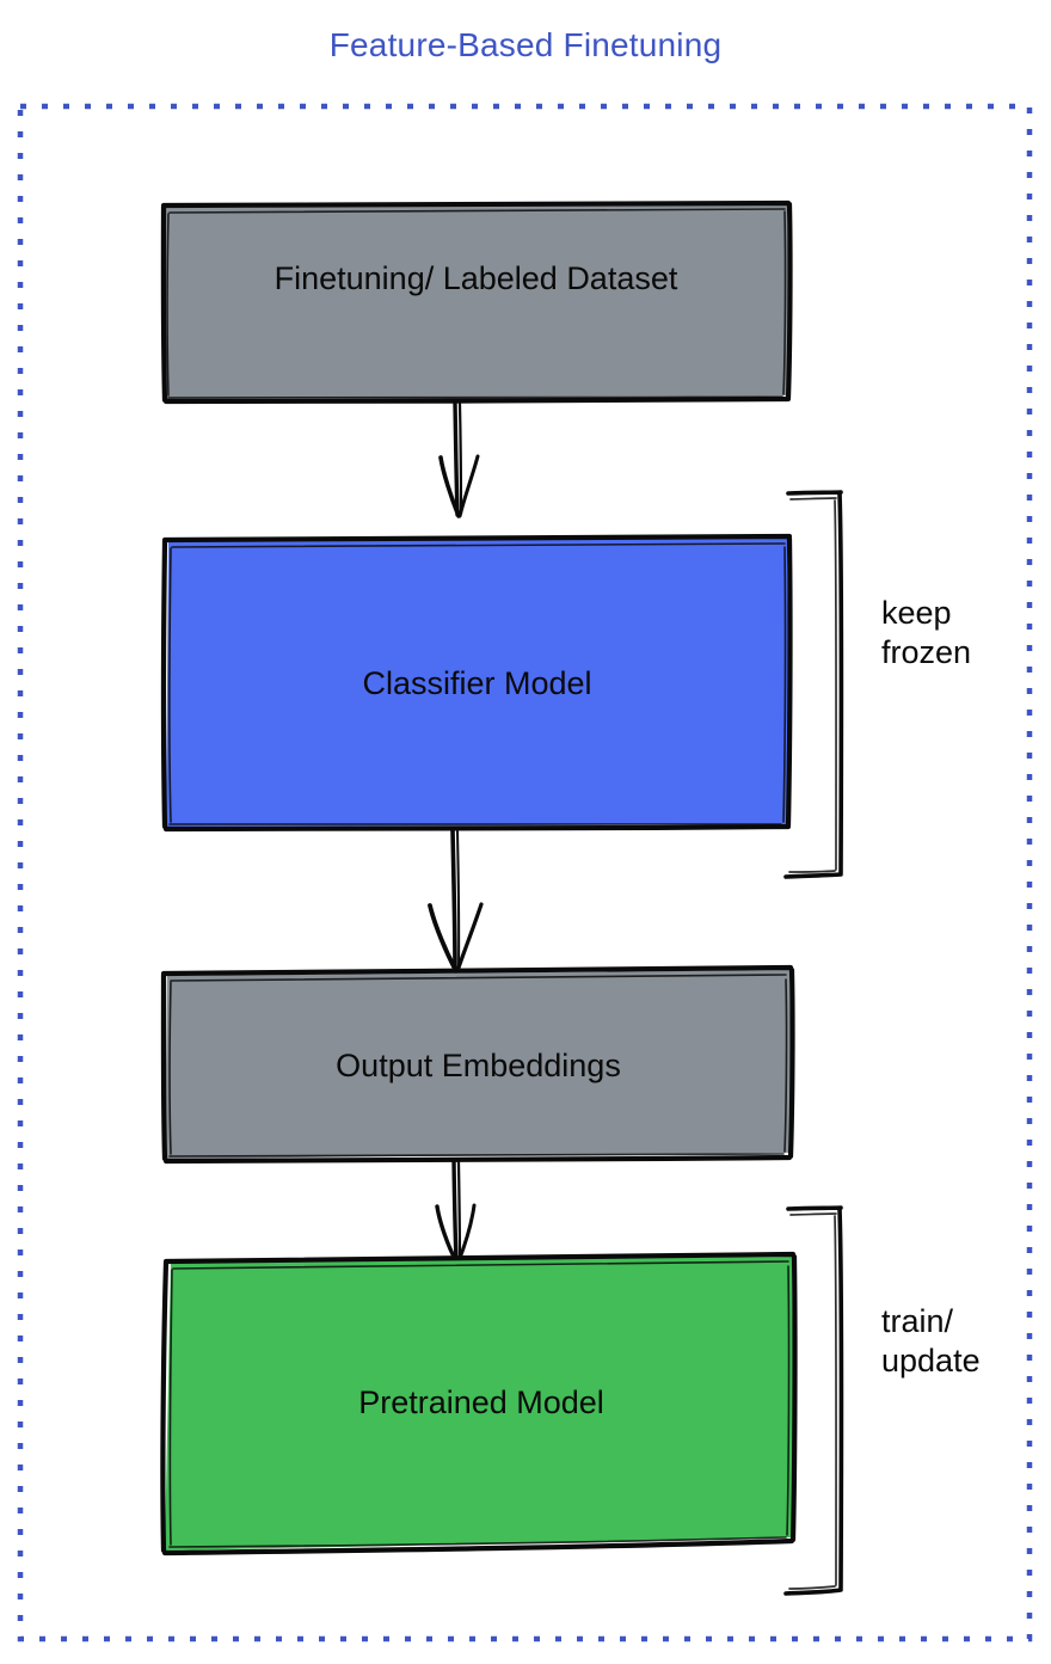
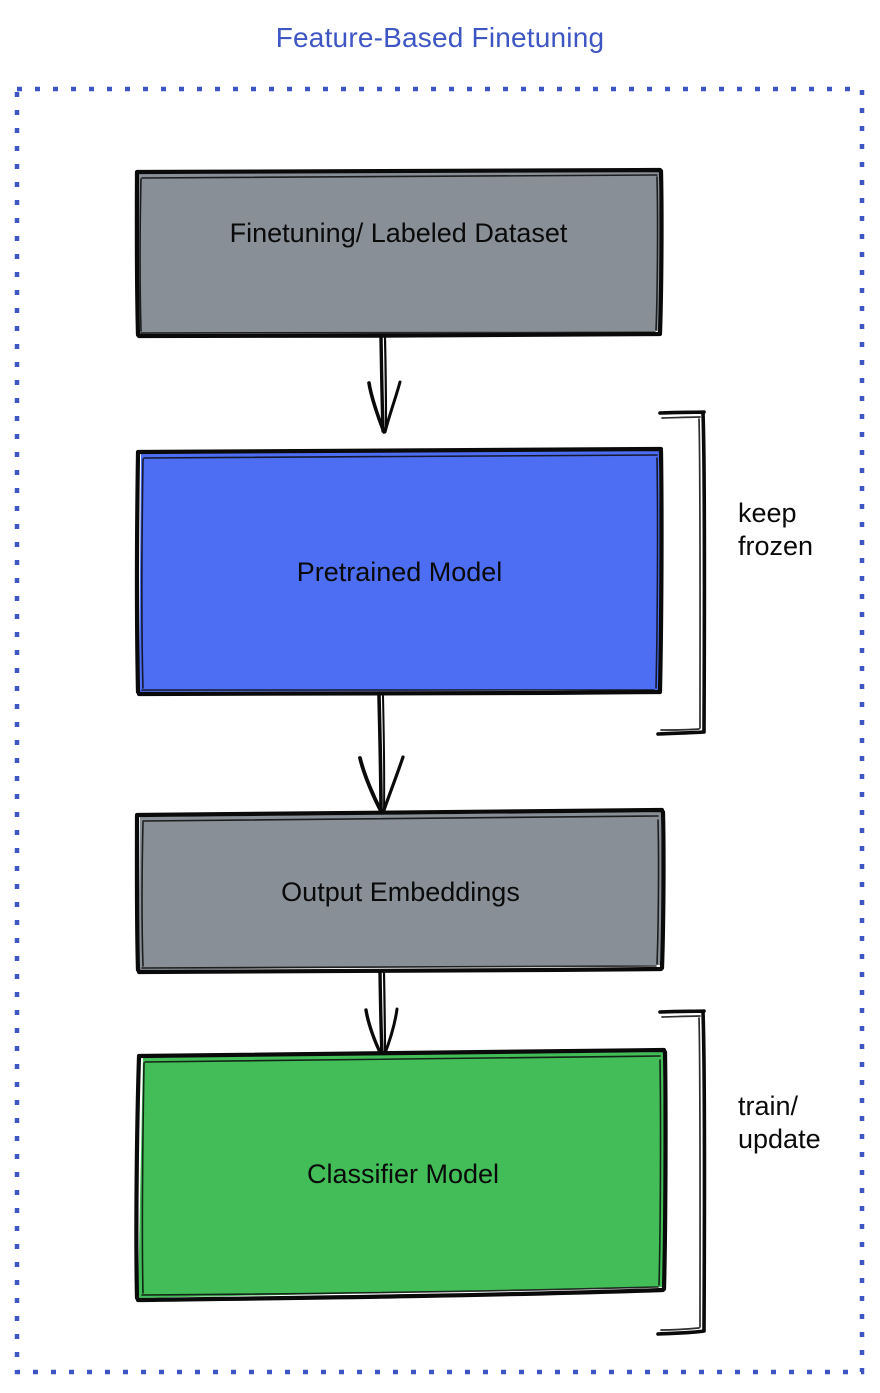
  Feature-Based Finetuning
  Finetuning/ Labeled Dataset
- Classifier Model
+ Pretrained Model
  Output Embeddings
- Pretrained Model
+ Classifier Model
  keep
  frozen
  train/
  update
